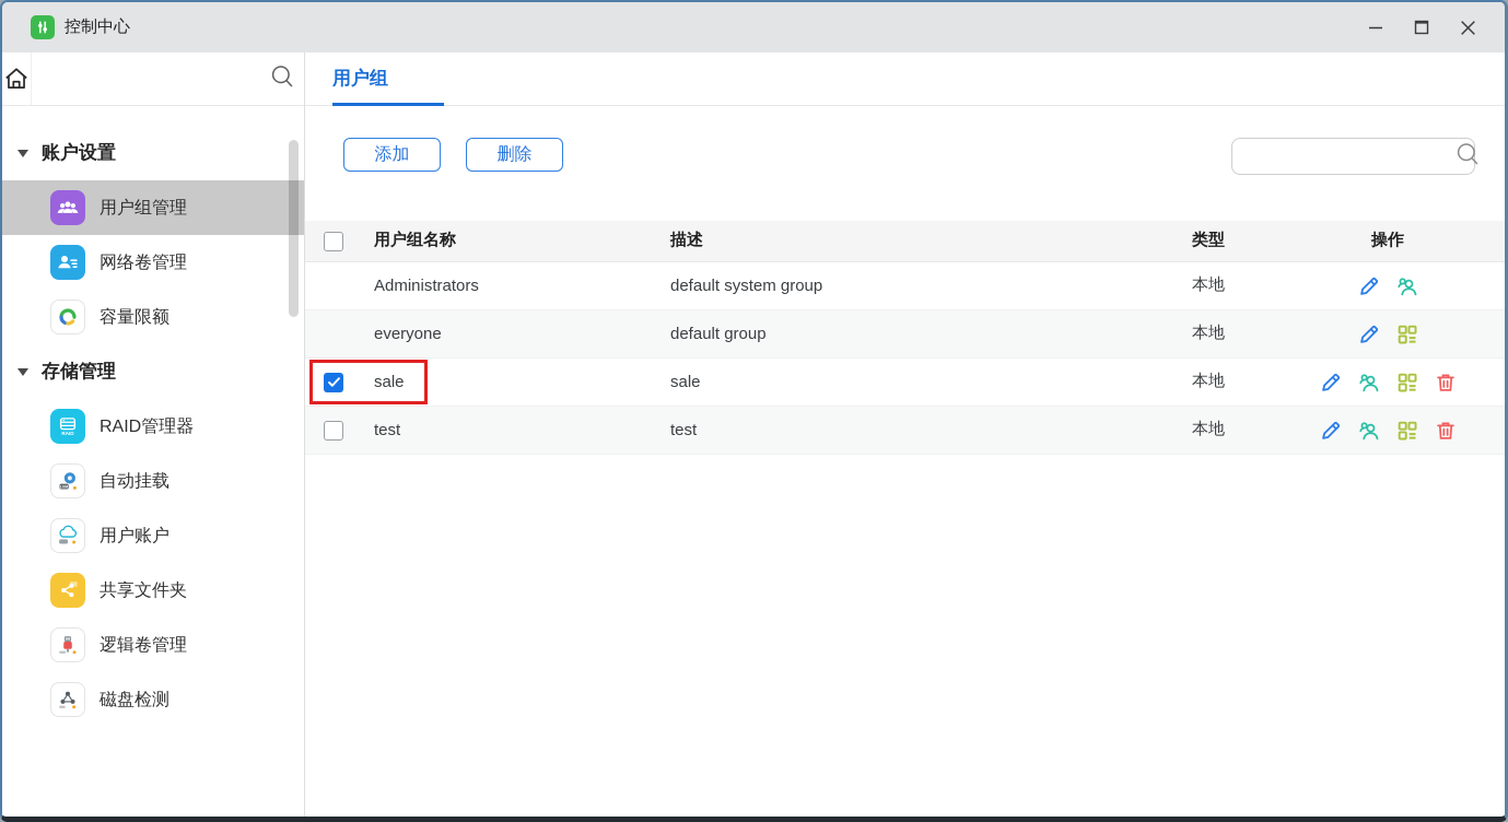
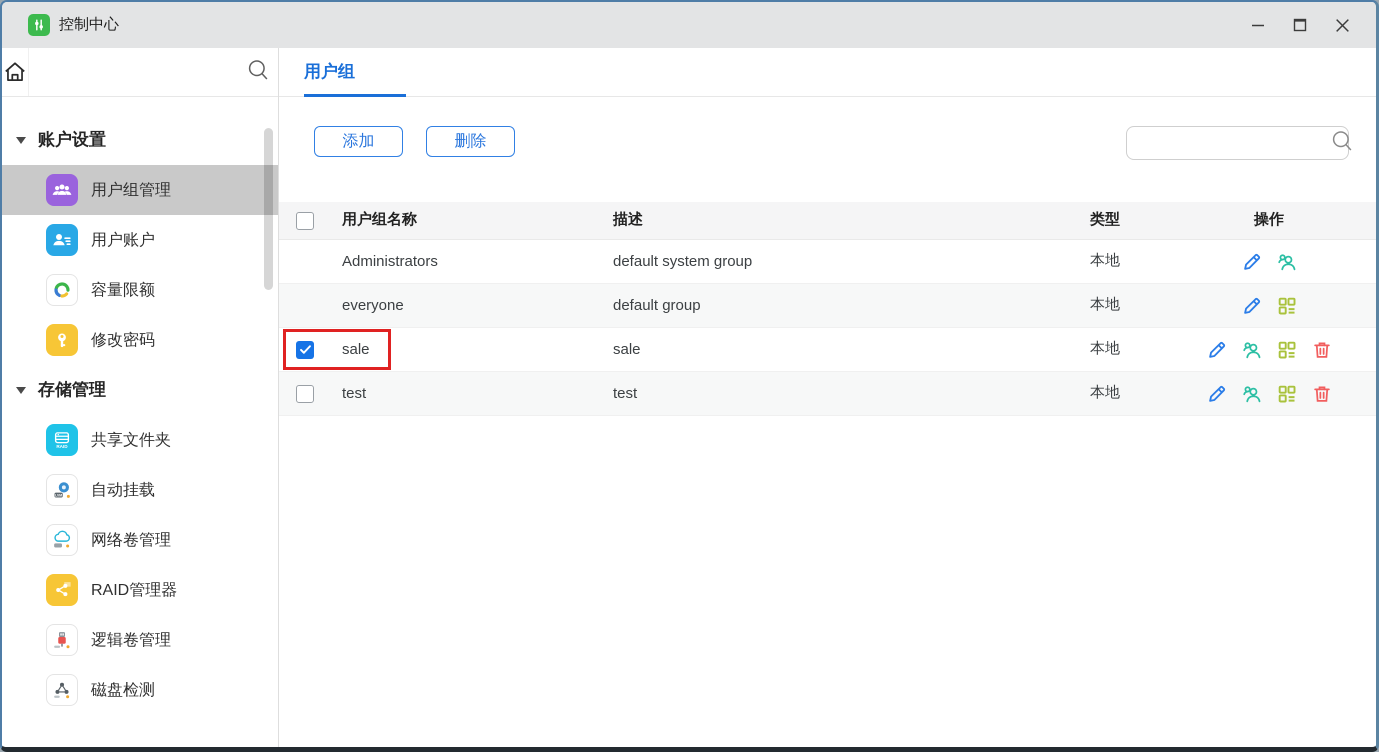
  控制中心
  账户设置
  用户组管理
- 网络卷管理
+ 用户账户
  容量限额
+ 修改密码
  存储管理
- RAID管理器
+ 共享文件夹
  自动挂载
- 用户账户
+ 网络卷管理
- 共享文件夹
+ RAID管理器
  逻辑卷管理
  磁盘检测
  用户组
  添加
  删除
  用户组名称
  描述
  类型
  操作
  Administrators
  default system group
  本地
  everyone
  default group
  本地
  sale
  sale
  本地
  test
  test
  本地
